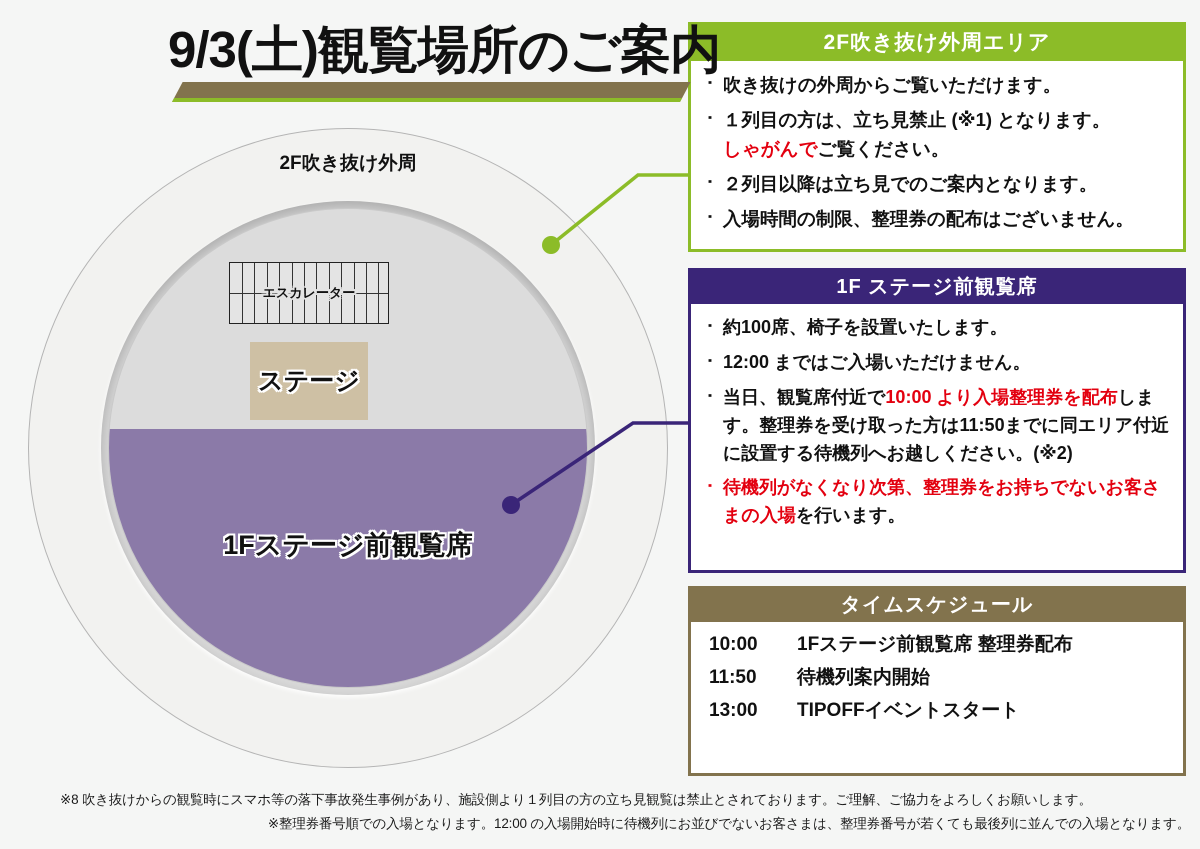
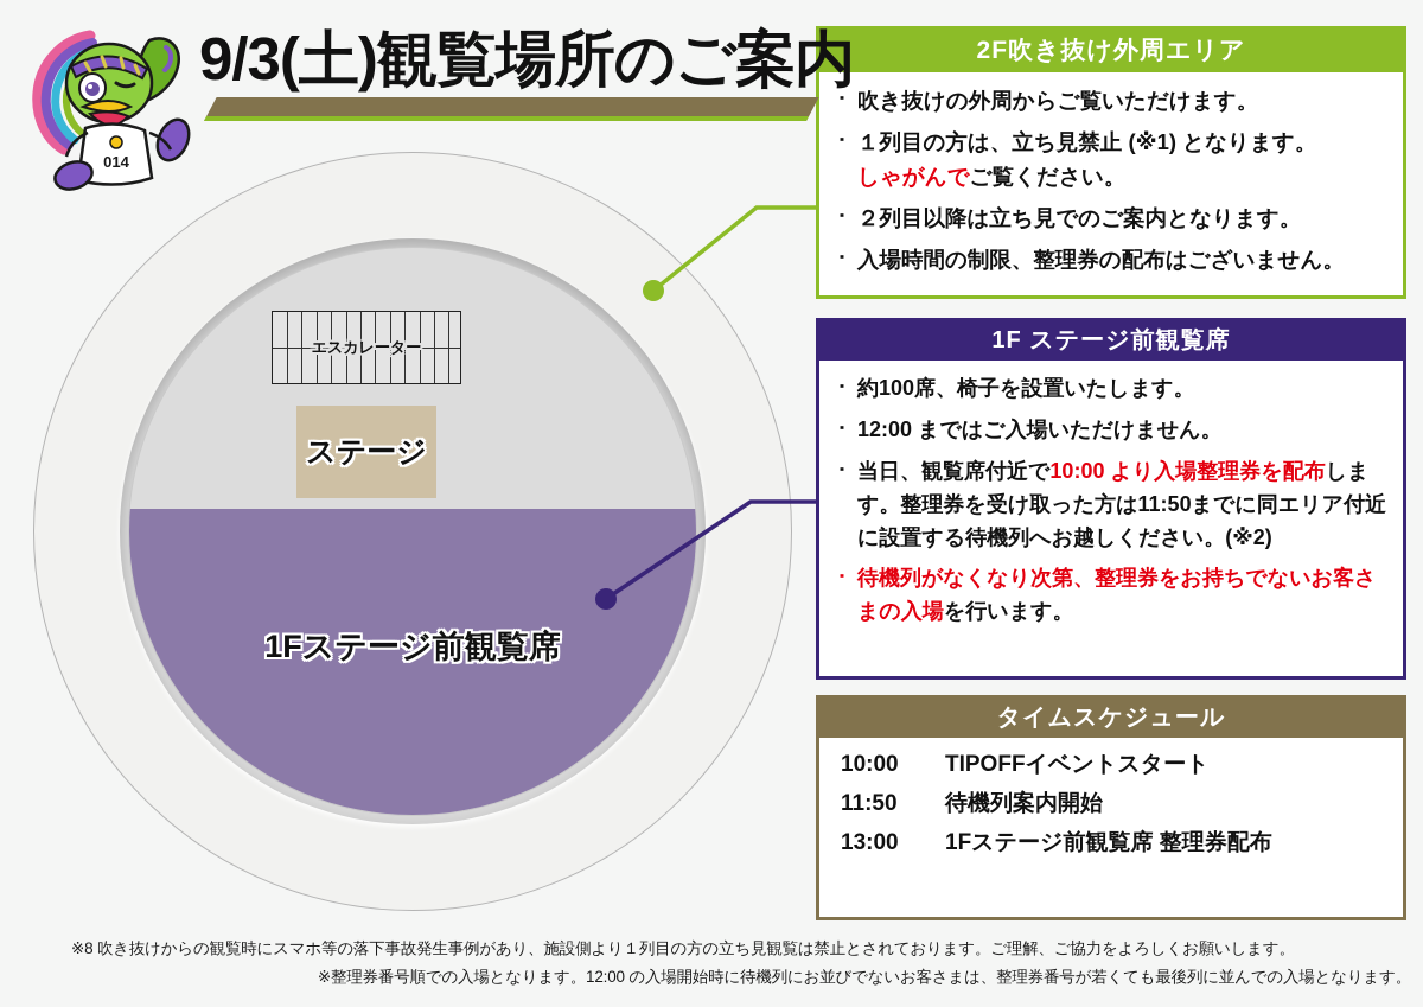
+ 014
  9/3(土)観覧場所のご案
- 2F吹き抜け外周
  エスカレーター
  ステージ
  1Fステージ前観覧席
  2F吹き抜け外周エリア
  ･
  吹き抜けの外周からご覧いただけます。
  ･
  １列目の方は、立ち見禁止 (※1) となります。
  しゃがんでご覧ください。
  ･
  ２列目以降は立ち見でのご案内となります。
  ･
  入場時間の制限、整理券の配布はございません。
  1F ステージ前観覧席
  ･
  約100席、椅子を設置いたします。
  ･
  12:00 まではご入場いただけません。
  ･
  当日、観覧席付近で10:00 より入場整理券を配布します。整理券を受け取った方は11:50までに同エリア付近に設置する待機列へお越しください。(※2)
  ･
  待機列がなくなり次第、整理券をお持ちでないお客さまの入場を行います。
  タイムスケジュール
  10:00
- 1Fステージ前観覧席 整理券配布
+ TIPOFFイベントスタート
  11:50
  待機列案内開始
  13:00
- TIPOFFイベントスタート
+ 1Fステージ前観覧席 整理券配布
  ※8 吹き抜けからの観覧時にスマホ等の落下事故発生事例があり、施設側より１列目の方の立ち見観覧は禁止とされております。ご理解、ご協力をよろしくお願いします。
  ※整理券番号順での入場となります。12:00 の入場開始時に待機列にお並びでないお客さまは、整理券番号が若くても最後列に並んでの入場となります。
